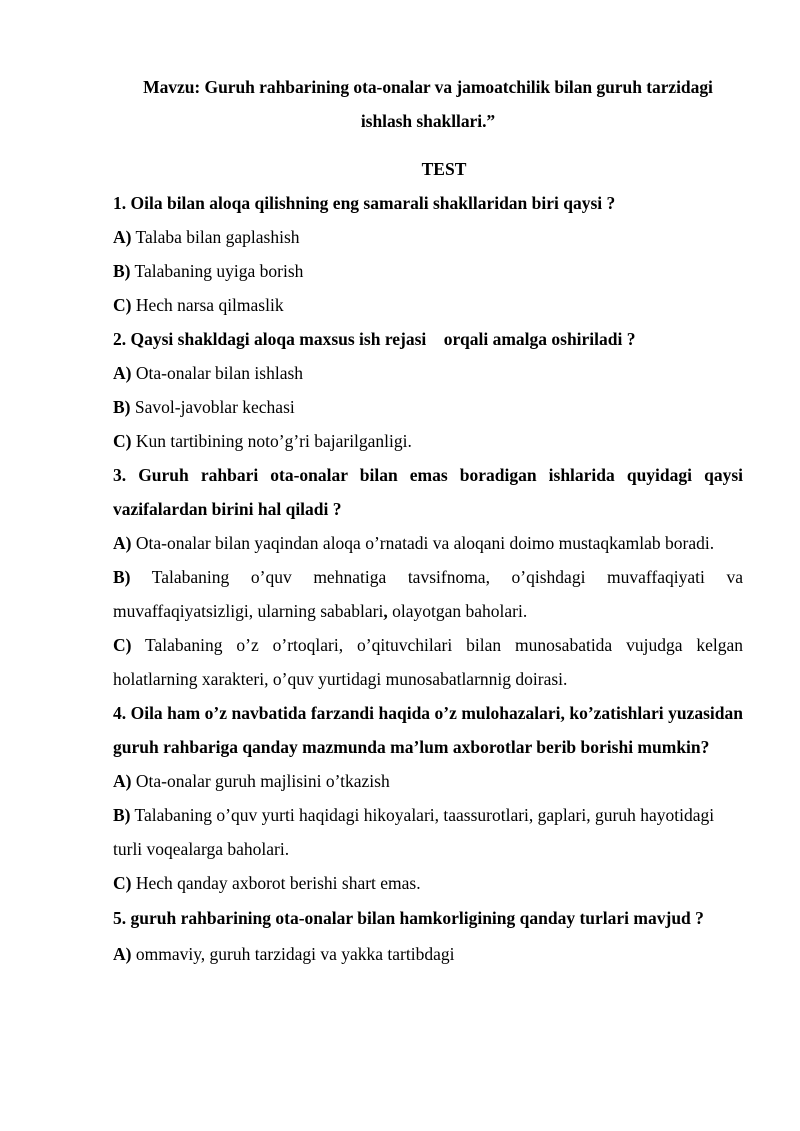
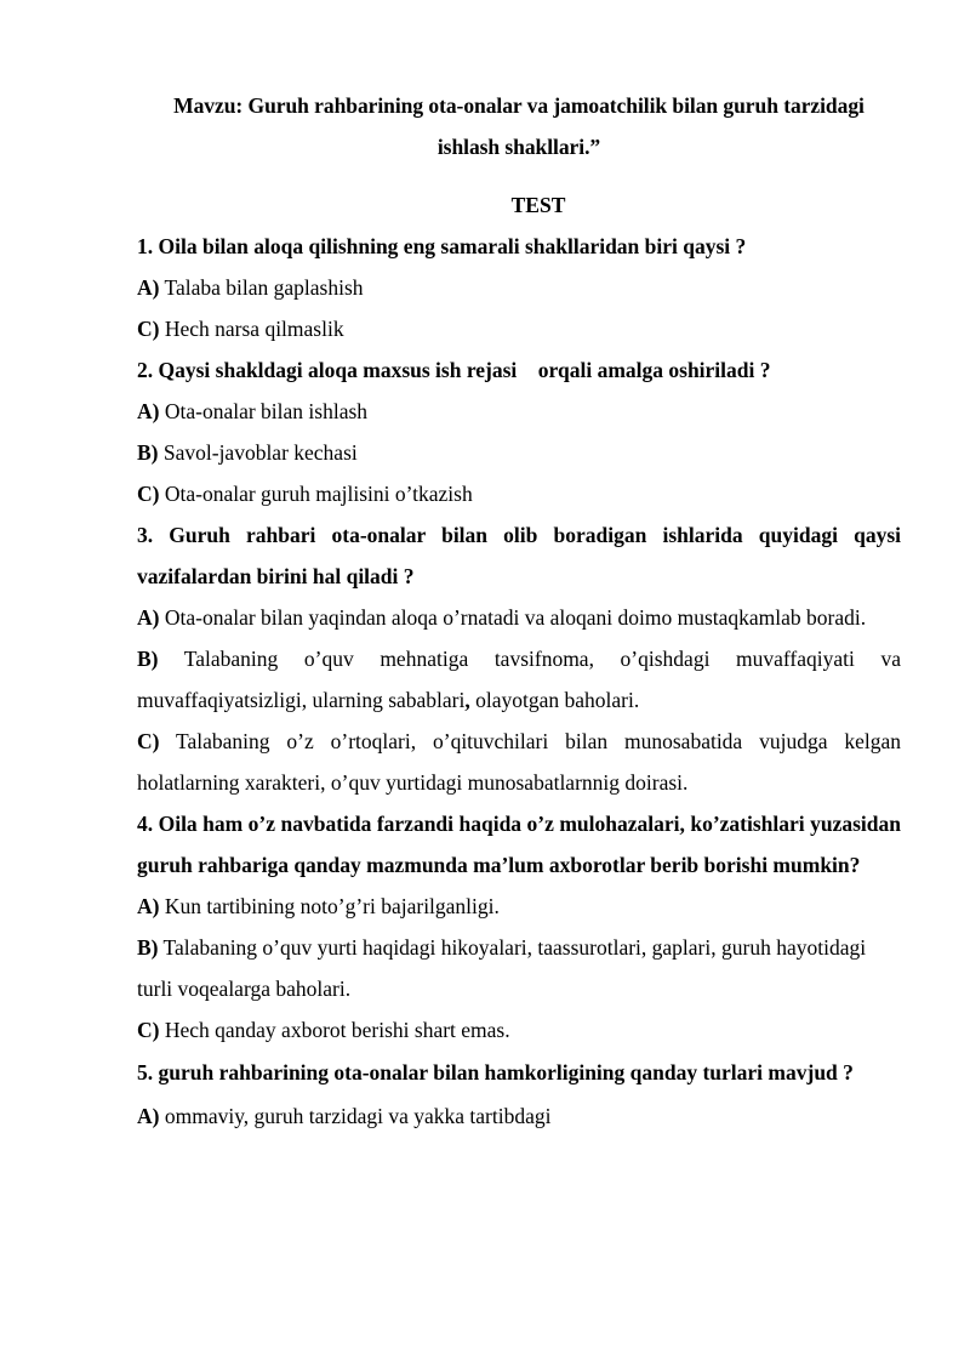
  Mavzu: Guruh rahbarining ota-onalar va jamoatchilik bilan guruh tarzidagi
  ishlash shakllari.”
  TEST
  1. Oila bilan aloqa qilishning eng samarali shakllaridan biri qaysi ?
  A) Talaba bilan gaplashish
- B) Talabaning uyiga borish
  C) Hech narsa qilmaslik
  2. Qaysi shakldagi aloqa maxsus ish rejasi orqali amalga oshiriladi ?
  A) Ota-onalar bilan ishlash
  B) Savol-javoblar kechasi
- C) Kun tartibining noto’g’ri bajarilganligi.
+ C) Ota-onalar guruh majlisini o’tkazish
- 3. Guruh rahbari ota-onalar bilan emas boradigan ishlarida quyidagi qaysi vazifalardan birini hal qiladi ?
+ 3. Guruh rahbari ota-onalar bilan olib boradigan ishlarida quyidagi qaysi vazifalardan birini hal qiladi ?
  A) Ota-onalar bilan yaqindan aloqa o’rnatadi va aloqani doimo mustaqkamlab boradi.
  B) Talabaning o’quv mehnatiga tavsifnoma, o’qishdagi muvaffaqiyati va muvaffaqiyatsizligi, ularning sabablari, olayotgan baholari.
  C) Talabaning o’z o’rtoqlari, o’qituvchilari bilan munosabatida vujudga kelgan holatlarning xarakteri, o’quv yurtidagi munosabatlarnnig doirasi.
  4. Oila ham o’z navbatida farzandi haqida o’z mulohazalari, ko’zatishlari yuzasidan guruh rahbariga qanday mazmunda ma’lum axborotlar berib borishi mumkin?
- A) Ota-onalar guruh majlisini o’tkazish
+ A) Kun tartibining noto’g’ri bajarilganligi.
  B) Talabaning o’quv yurti haqidagi hikoyalari, taassurotlari, gaplari, guruh hayotidagi turli voqealarga baholari.
  C) Hech qanday axborot berishi shart emas.
  5. guruh rahbarining ota-onalar bilan hamkorligining qanday turlari mavjud ?
  A) ommaviy, guruh tarzidagi va yakka tartibdagi
